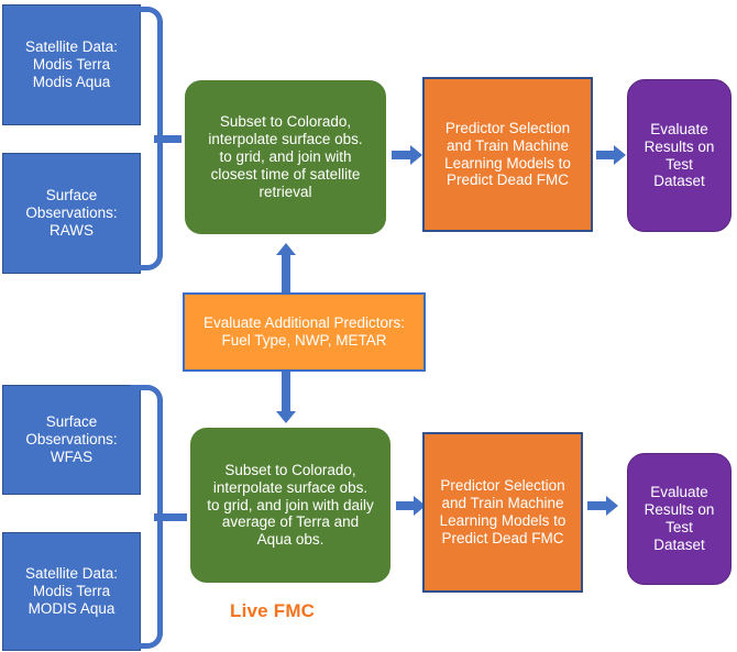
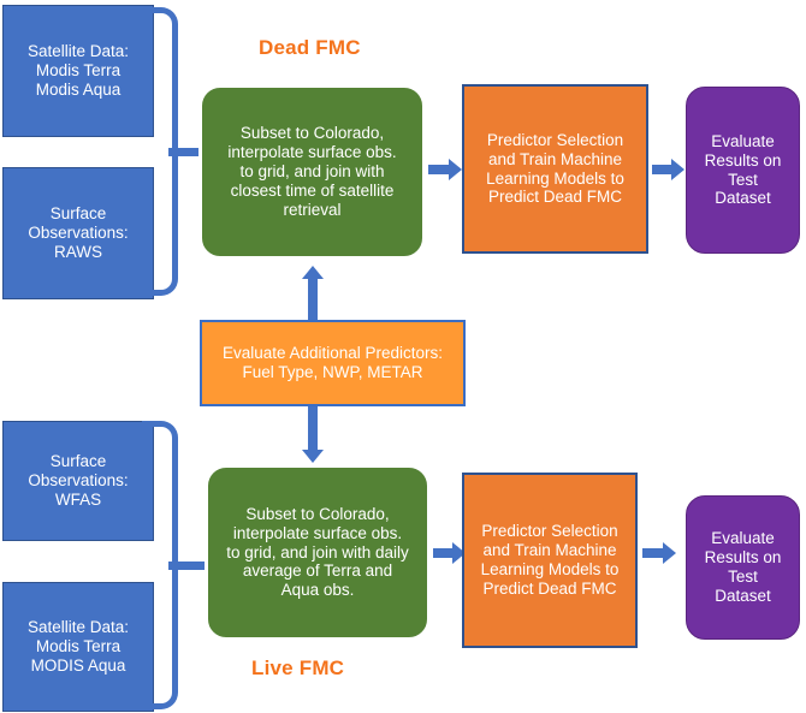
  Satellite Data:
  Modis Terra
  Modis Aqua
  Surface
  Observations:
  RAWS
+ Dead FMC
  Subset to Colorado,
  interpolate surface obs.
  to grid, and join with
  closest time of satellite
  retrieval
  Predictor Selection
  and Train Machine
  Learning Models to
  Predict Dead FMC
  Evaluate
  Results on
  Test
  Dataset
  Evaluate Additional Predictors:
  Fuel Type, NWP, METAR
  Surface
  Observations:
  WFAS
  Satellite Data:
  Modis Terra
  MODIS Aqua
  Subset to Colorado,
  interpolate surface obs.
  to grid, and join with daily
  average of Terra and
  Aqua obs.
  Live FMC
  Predictor Selection
  and Train Machine
  Learning Models to
  Predict Dead FMC
  Evaluate
  Results on
  Test
  Dataset
